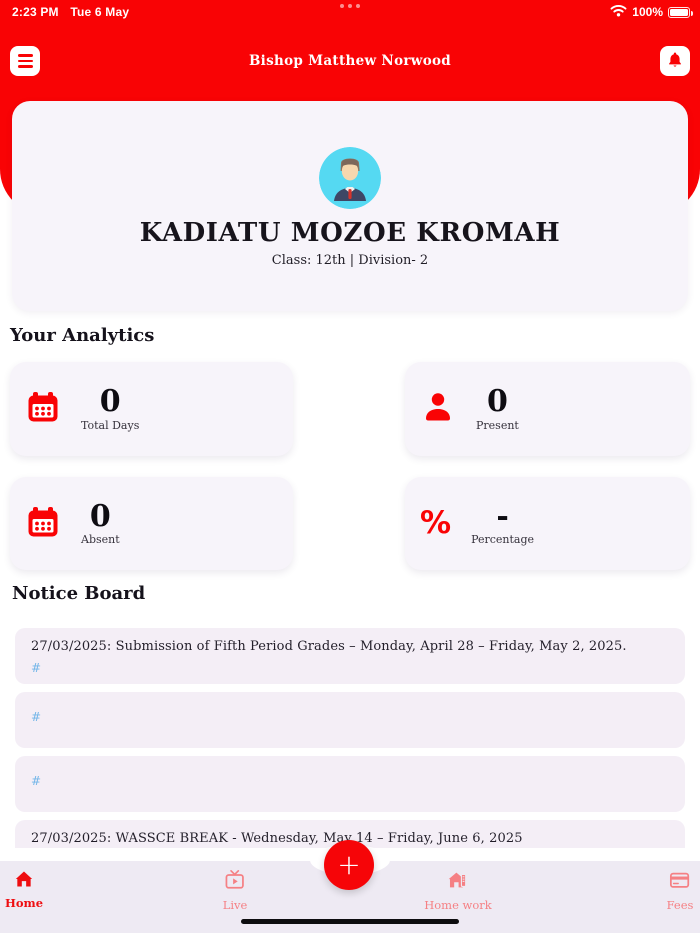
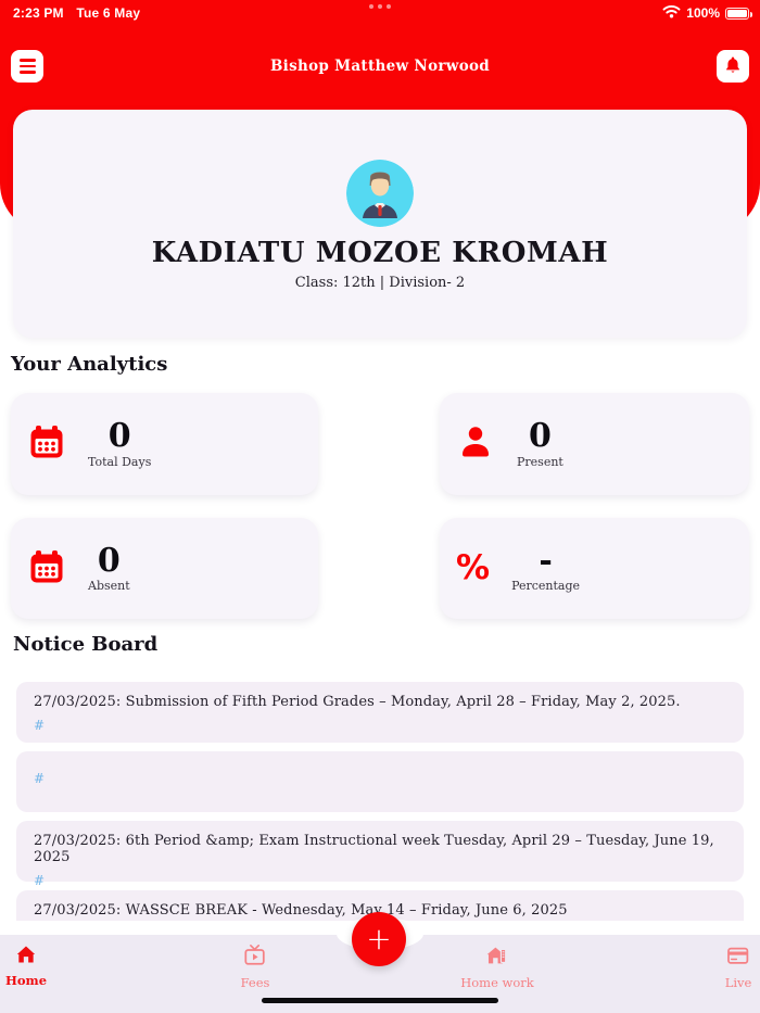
  2:23 PM Tue 6 May
  100%
  Bishop Matthew Norwood
  KADIATU MOZOE KROMAH
  Class: 12th | Division- 2
  Your Analytics
  0
  Total Days
  0
  Present
  0
  Absent
  %
  -
  Percentage
  Notice Board
  27/03/2025: Submission of Fifth Period Grades – Monday, April 28 – Friday, May 2, 2025.
  #
  #
+ 27/03/2025: 6th Period &amp; Exam Instructional week Tuesday, April 29 – Tuesday, June 19, 2025
  #
  27/03/2025: WASSCE BREAK - Wednesday, May 14 – Friday, June 6, 2025
  +
  Home
- Live
+ Fees
  Home work
- Fees
+ Live
